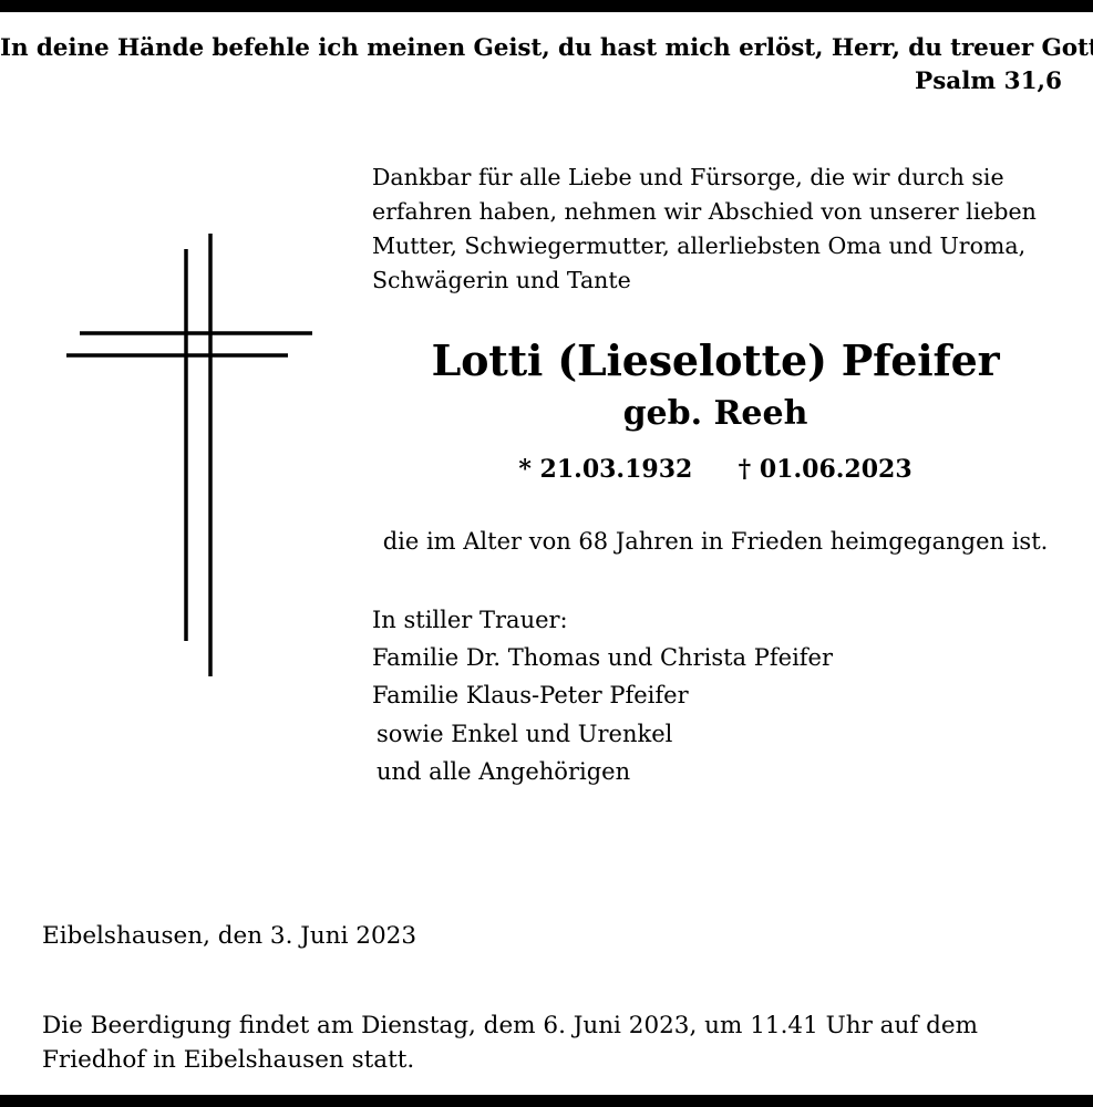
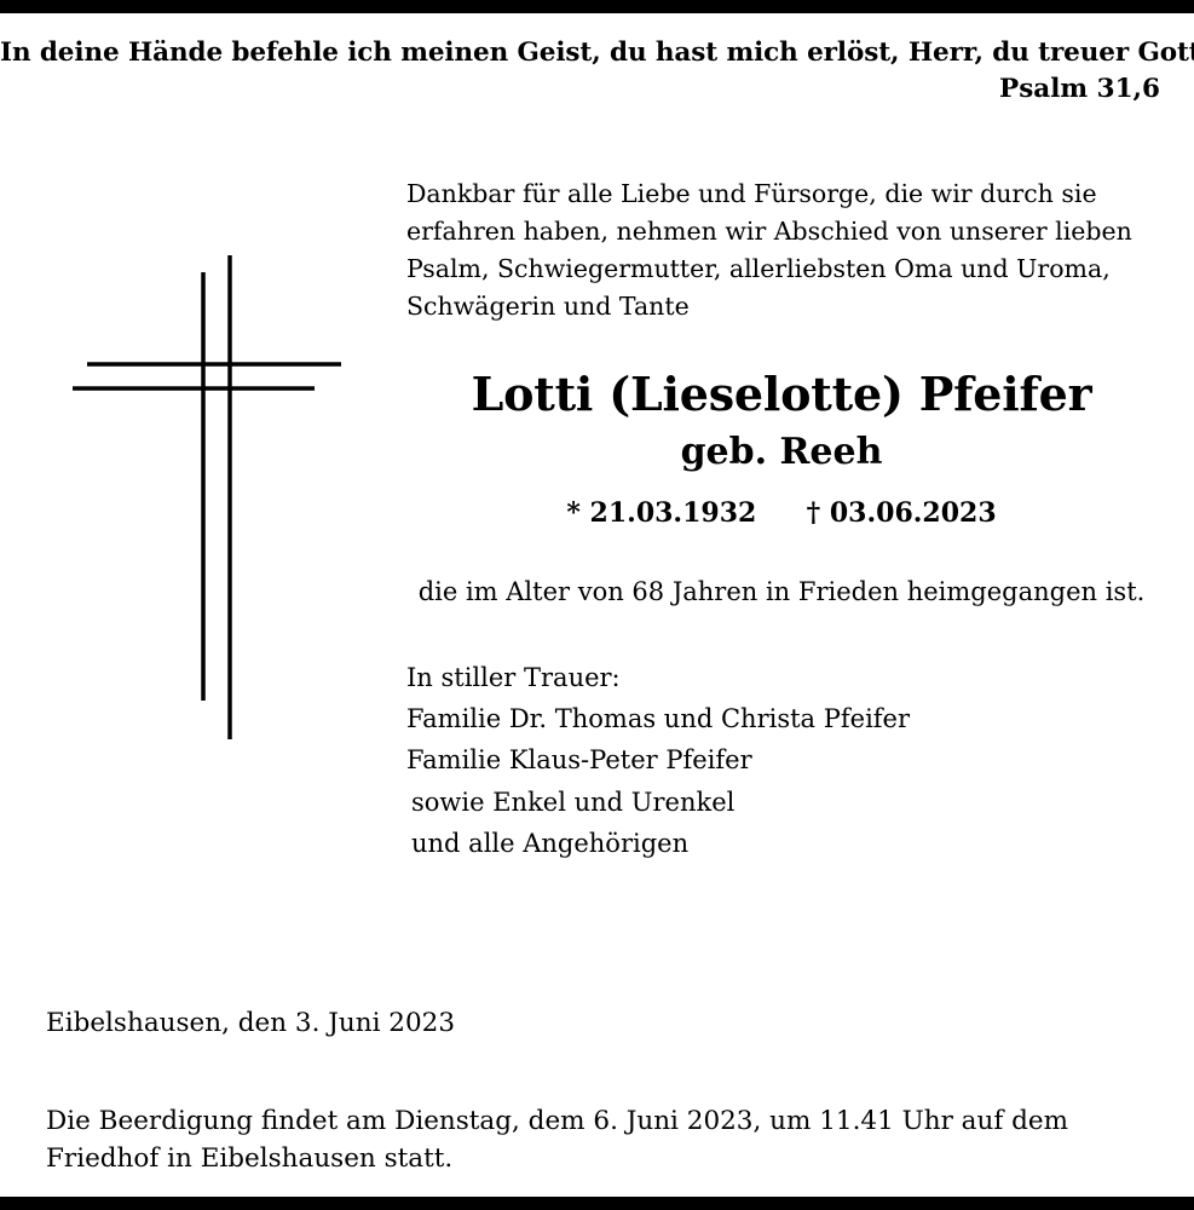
  In deine Hände befehle ich meinen Geist, du hast mich erlöst, Herr, du treuer Got
  Psalm 31,6
- Dankbar für alle Liebe und Fürsorge, die wir durch sie erfahren haben, nehmen wir Abschied von unserer lieben Mutter, Schwiegermutter, allerliebsten Oma und Uroma, Schwägerin und Tante
+ Dankbar für alle Liebe und Fürsorge, die wir durch sie erfahren haben, nehmen wir Abschied von unserer lieben Psalm, Schwiegermutter, allerliebsten Oma und Uroma, Schwägerin und Tante
  Lotti (Lieselotte) Pfeifer
  geb. Reeh
- * 21.03.1932 † 01.06.2023
+ * 21.03.1932 † 03.06.2023
  die im Alter von 68 Jahren in Frieden heimgegangen ist.
  In stiller Trauer:
  Familie Dr. Thomas und Christa Pfeifer
  Familie Klaus-Peter Pfeifer
  sowie Enkel und Urenkel
  und alle Angehörigen
  Eibelshausen, den 3. Juni 2023
  Die Beerdigung findet am Dienstag, dem 6. Juni 2023, um 11.41 Uhr auf dem
  Friedhof in Eibelshausen statt.
